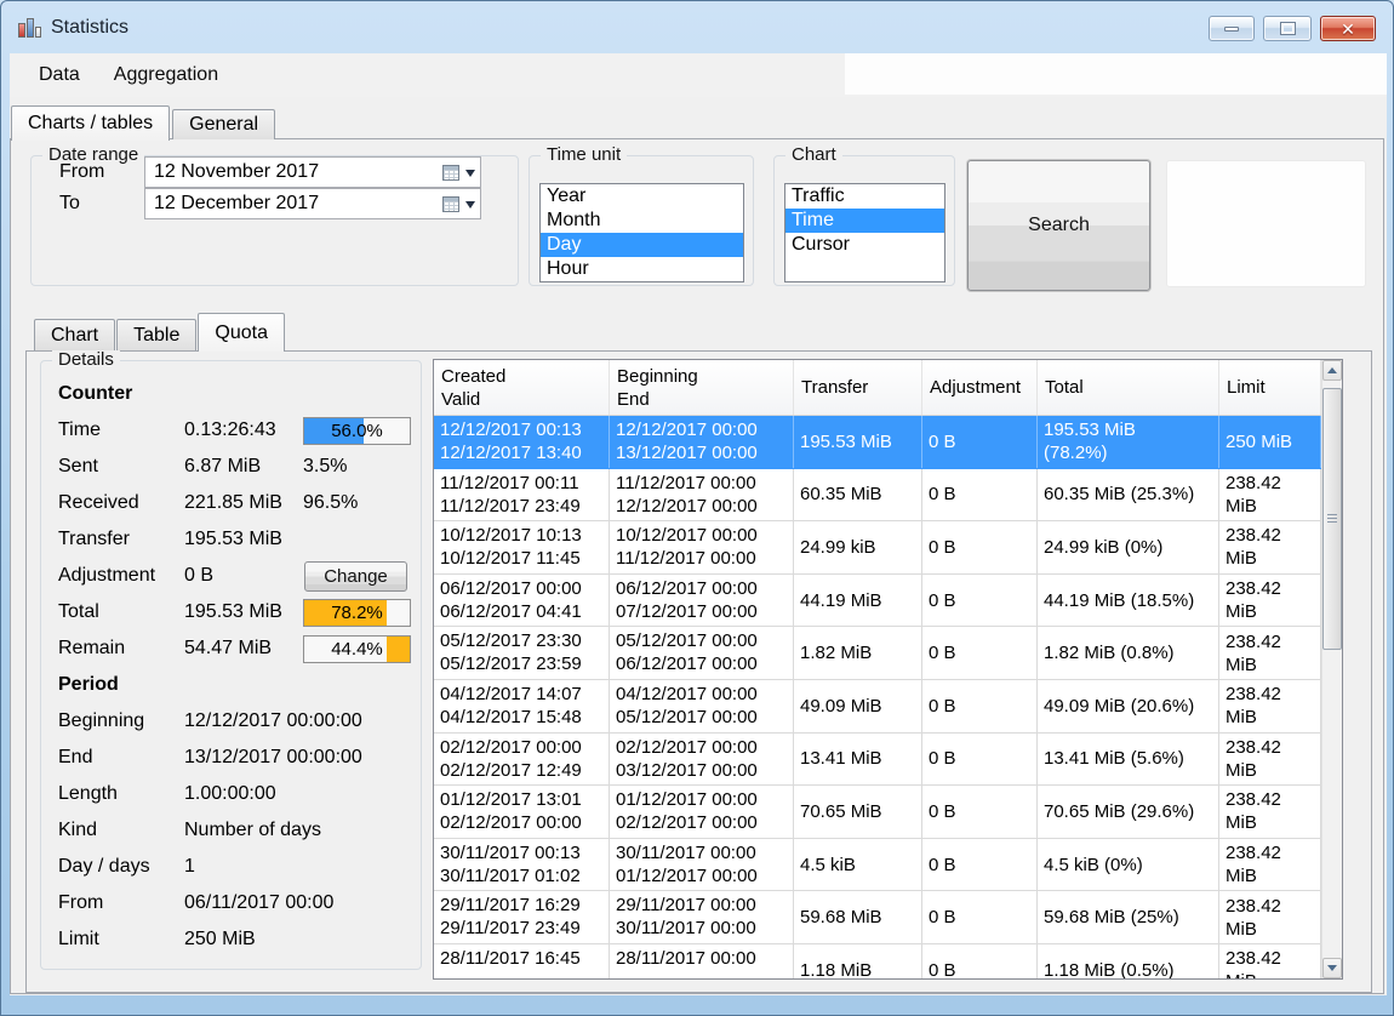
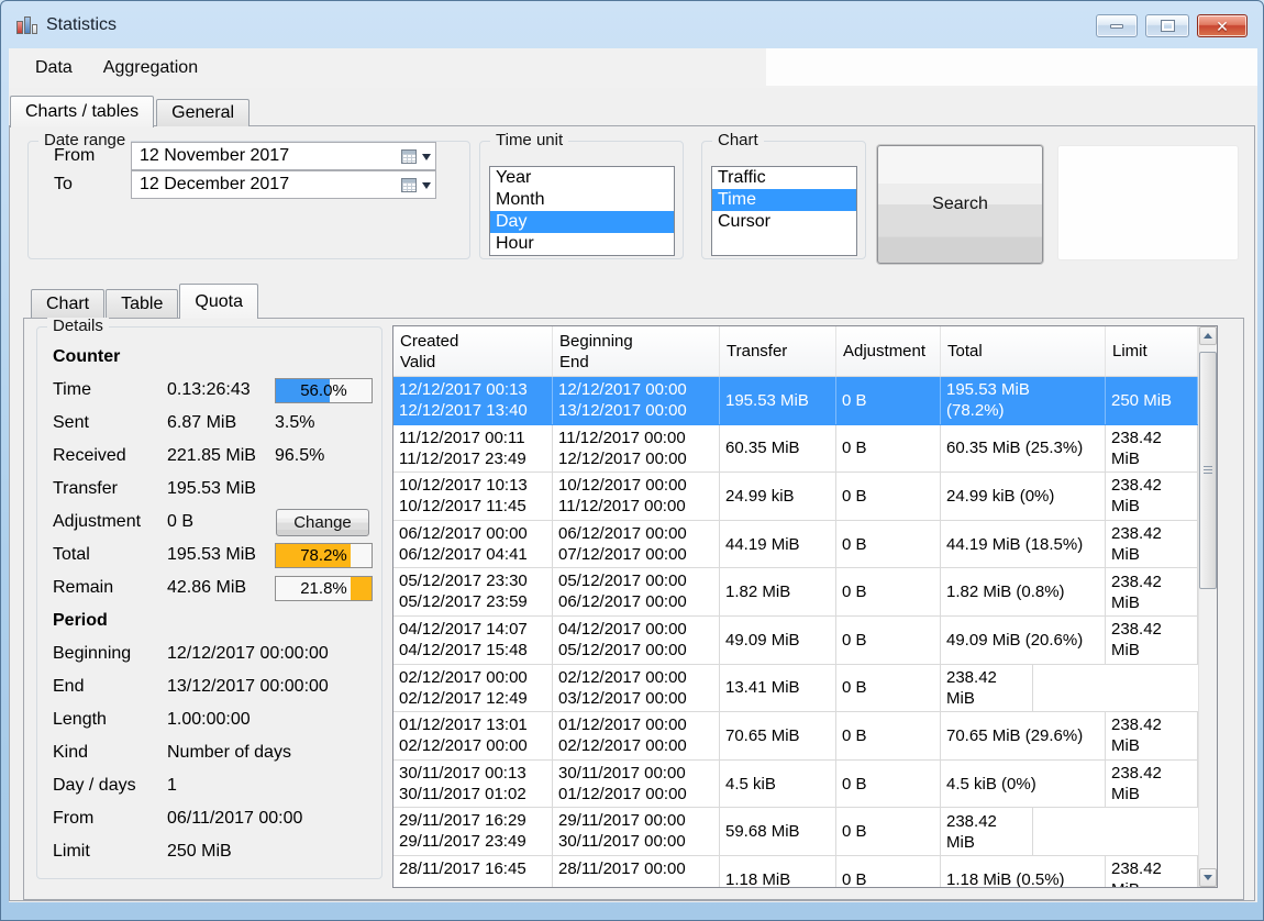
  Statistics
  ✕
  Data
  Aggregation
  Charts / tables
  General
  Date range
  From
  12 November 2017
  To
  12 December 2017
  Time unit
  Year
  Month
  Day
  Hour
  Chart
  Traffic
  Time
  Cursor
  Search
  Chart
  Table
  Quota
  Details
  Counter
  Time
  0.13:26:43
  56.0%
  Sent
  6.87 MiB
  3.5%
  Received
  221.85 MiB
  96.5%
  Transfer
  195.53 MiB
  Adjustment
  0 B
  Change
  Total
  195.53 MiB
  78.2%
  Remain
- 54.47 MiB
+ 42.86 MiB
- 44.4%
+ 21.8%
  Period
  Beginning
  12/12/2017 00:00:00
  End
  13/12/2017 00:00:00
  Length
  1.00:00:00
  Kind
  Number of days
  Day / days
  1
  From
  06/11/2017 00:00
  Limit
  250 MiB
  Created
  Valid
  Beginning
  End
  Transfer
  Adjustment
  Total
  Limit
  12/12/2017 00:13
  12/12/2017 13:40
  12/12/2017 00:00
  13/12/2017 00:00
  195.53 MiB
  0 B
  195.53 MiB
  (78.2%)
  250 MiB
  11/12/2017 00:11
  11/12/2017 23:49
  11/12/2017 00:00
  12/12/2017 00:00
  60.35 MiB
  0 B
  60.35 MiB (25.3%)
  238.42 MiB
  10/12/2017 10:13
  10/12/2017 11:45
  10/12/2017 00:00
  11/12/2017 00:00
  24.99 kiB
  0 B
  24.99 kiB (0%)
  238.42 MiB
  06/12/2017 00:00
  06/12/2017 04:41
  06/12/2017 00:00
  07/12/2017 00:00
  44.19 MiB
  0 B
  44.19 MiB (18.5%)
  238.42 MiB
  05/12/2017 23:30
  05/12/2017 23:59
  05/12/2017 00:00
  06/12/2017 00:00
  1.82 MiB
  0 B
  1.82 MiB (0.8%)
  238.42 MiB
  04/12/2017 14:07
  04/12/2017 15:48
  04/12/2017 00:00
  05/12/2017 00:00
  49.09 MiB
  0 B
  49.09 MiB (20.6%)
  238.42 MiB
  02/12/2017 00:00
  02/12/2017 12:49
  02/12/2017 00:00
  03/12/2017 00:00
  13.41 MiB
  0 B
- 13.41 MiB (5.6%)
  238.42 MiB
  01/12/2017 13:01
  02/12/2017 00:00
  01/12/2017 00:00
  02/12/2017 00:00
  70.65 MiB
  0 B
  70.65 MiB (29.6%)
  238.42 MiB
  30/11/2017 00:13
  30/11/2017 01:02
  30/11/2017 00:00
  01/12/2017 00:00
  4.5 kiB
  0 B
  4.5 kiB (0%)
  238.42 MiB
  29/11/2017 16:29
  29/11/2017 23:49
  29/11/2017 00:00
  30/11/2017 00:00
  59.68 MiB
  0 B
- 59.68 MiB (25%)
  238.42 MiB
  28/11/2017 16:45
  28/11/2017 00:00
  1.18 MiB
  0 B
  1.18 MiB (0.5%)
